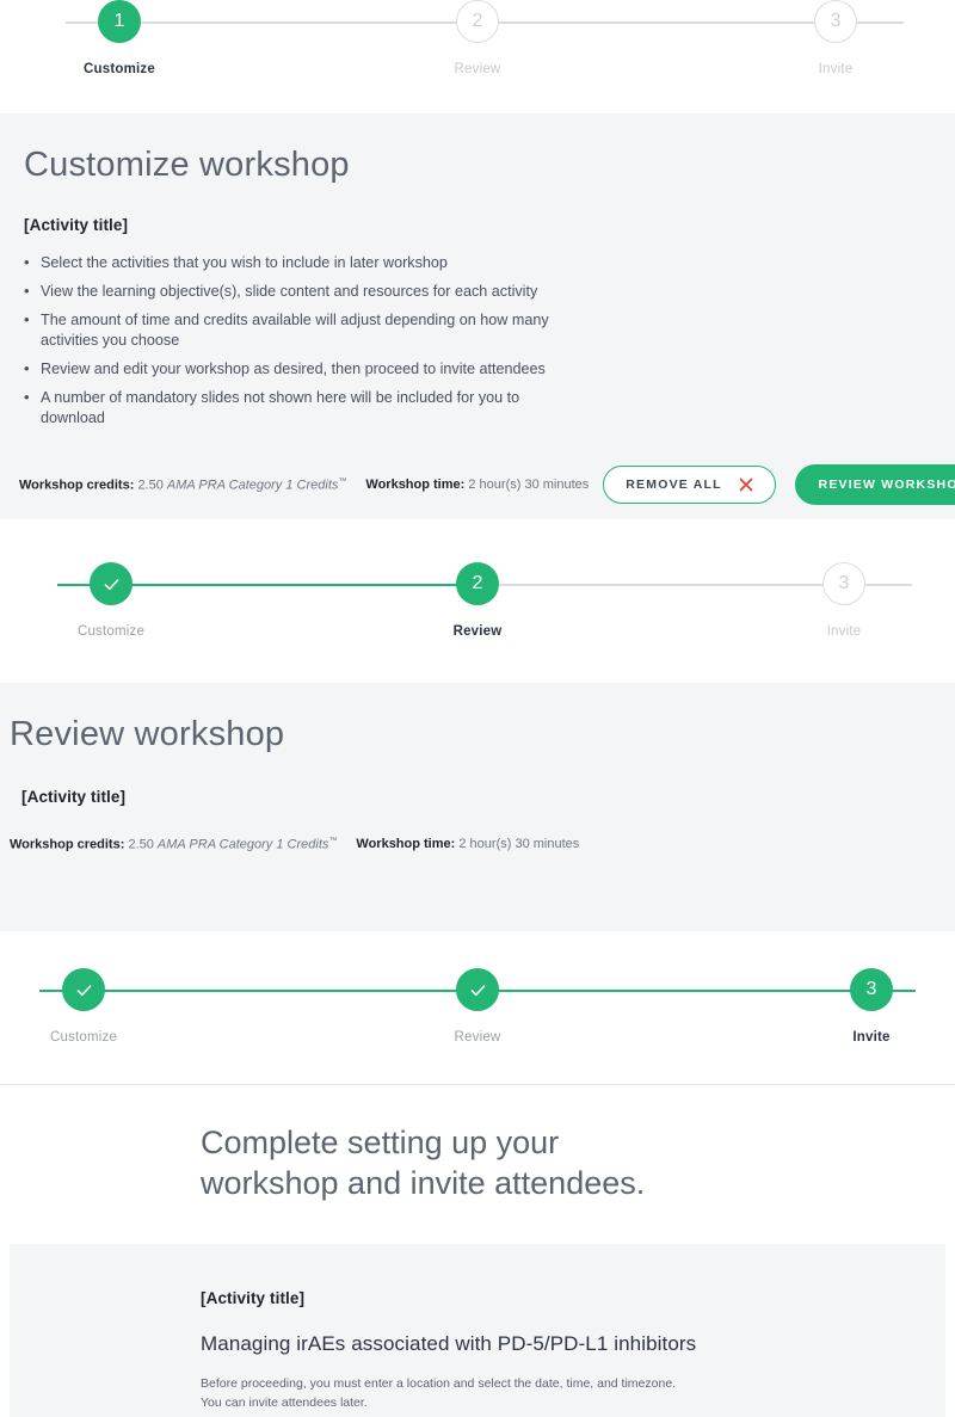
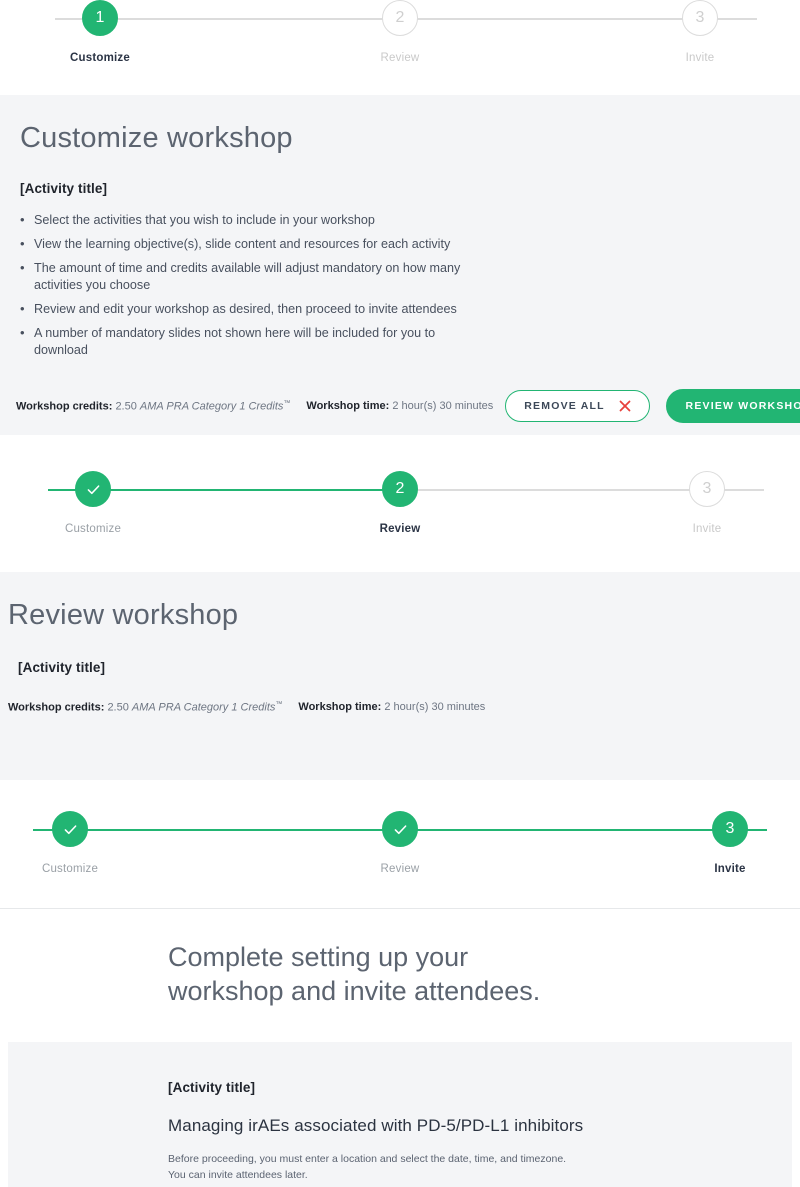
  1
  Customize
  2
  Review
  3
  Invite
  Customize workshop
  [Activity title]
- Select the activities that you wish to include in later workshop
+ Select the activities that you wish to include in your workshop
  View the learning objective(s), slide content and resources for each activity
- The amount of time and credits available will adjust depending on how many activities you choose
+ The amount of time and credits available will adjust mandatory on how many activities you choose
  Review and edit your workshop as desired, then proceed to invite attendees
  A number of mandatory slides not shown here will be included for you to download
  Workshop credits: 2.50 AMA PRA Category 1 Credits
  Workshop time: 2 hour(s) 30 minutes
  REMOVE ALL
  REVIEW WORKSHO
  Customize
  2
  Review
  3
  Invite
  Review workshop
  [Activity title]
  Workshop credits: 2.50 AMA PRA Category 1 Credits
  Workshop time: 2 hour(s) 30 minutes
  Customize
  Review
  3
  Invite
  Complete setting up your
  workshop and invite attendees.
  [Activity title]
  Managing irAEs associated with PD-5/PD-L1 inhibitors
  Before proceeding, you must enter a location and select the date, time, and timezone.
  You can invite attendees later.
